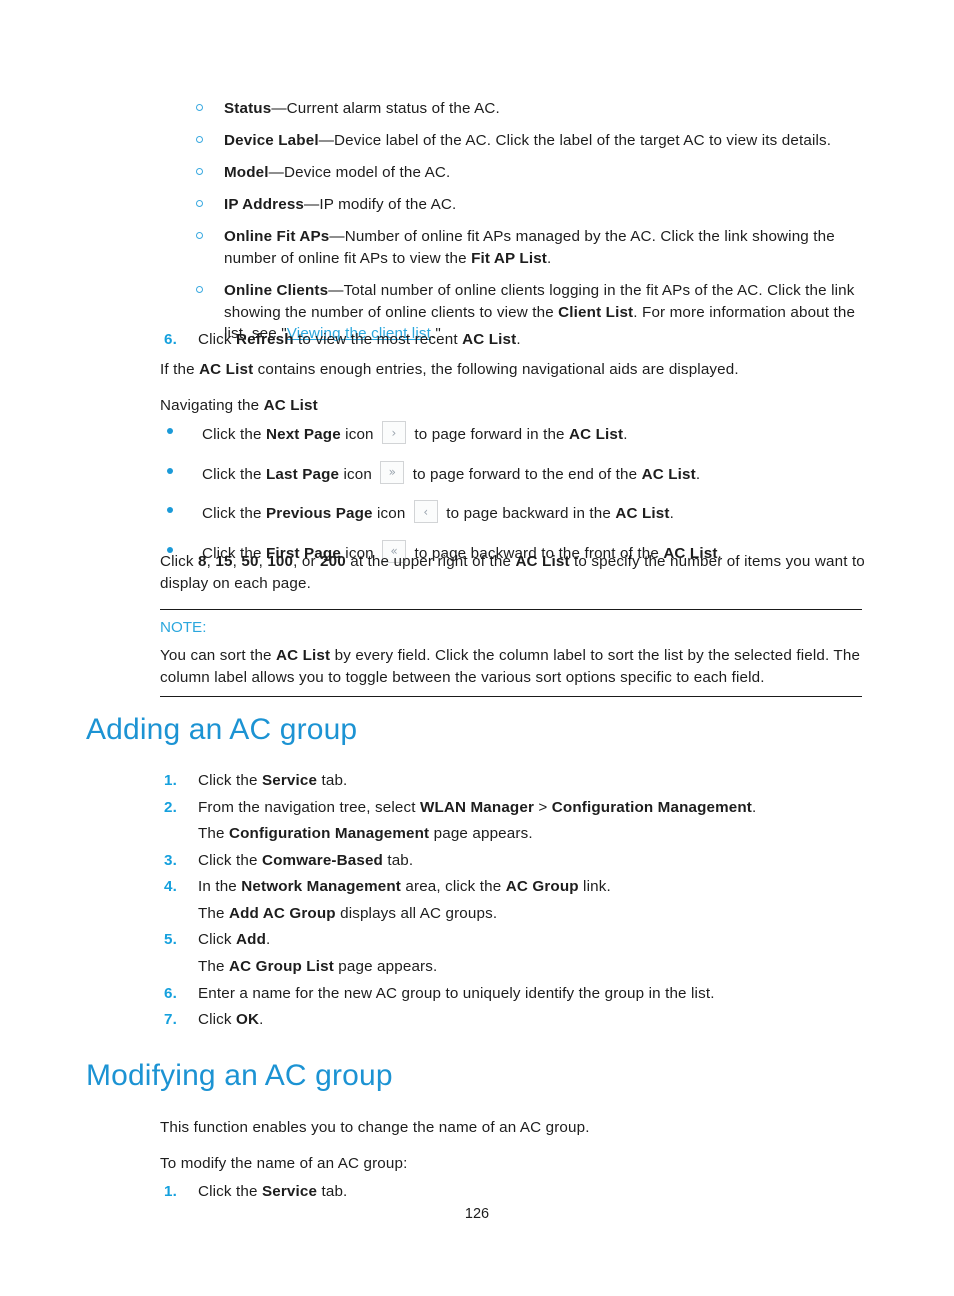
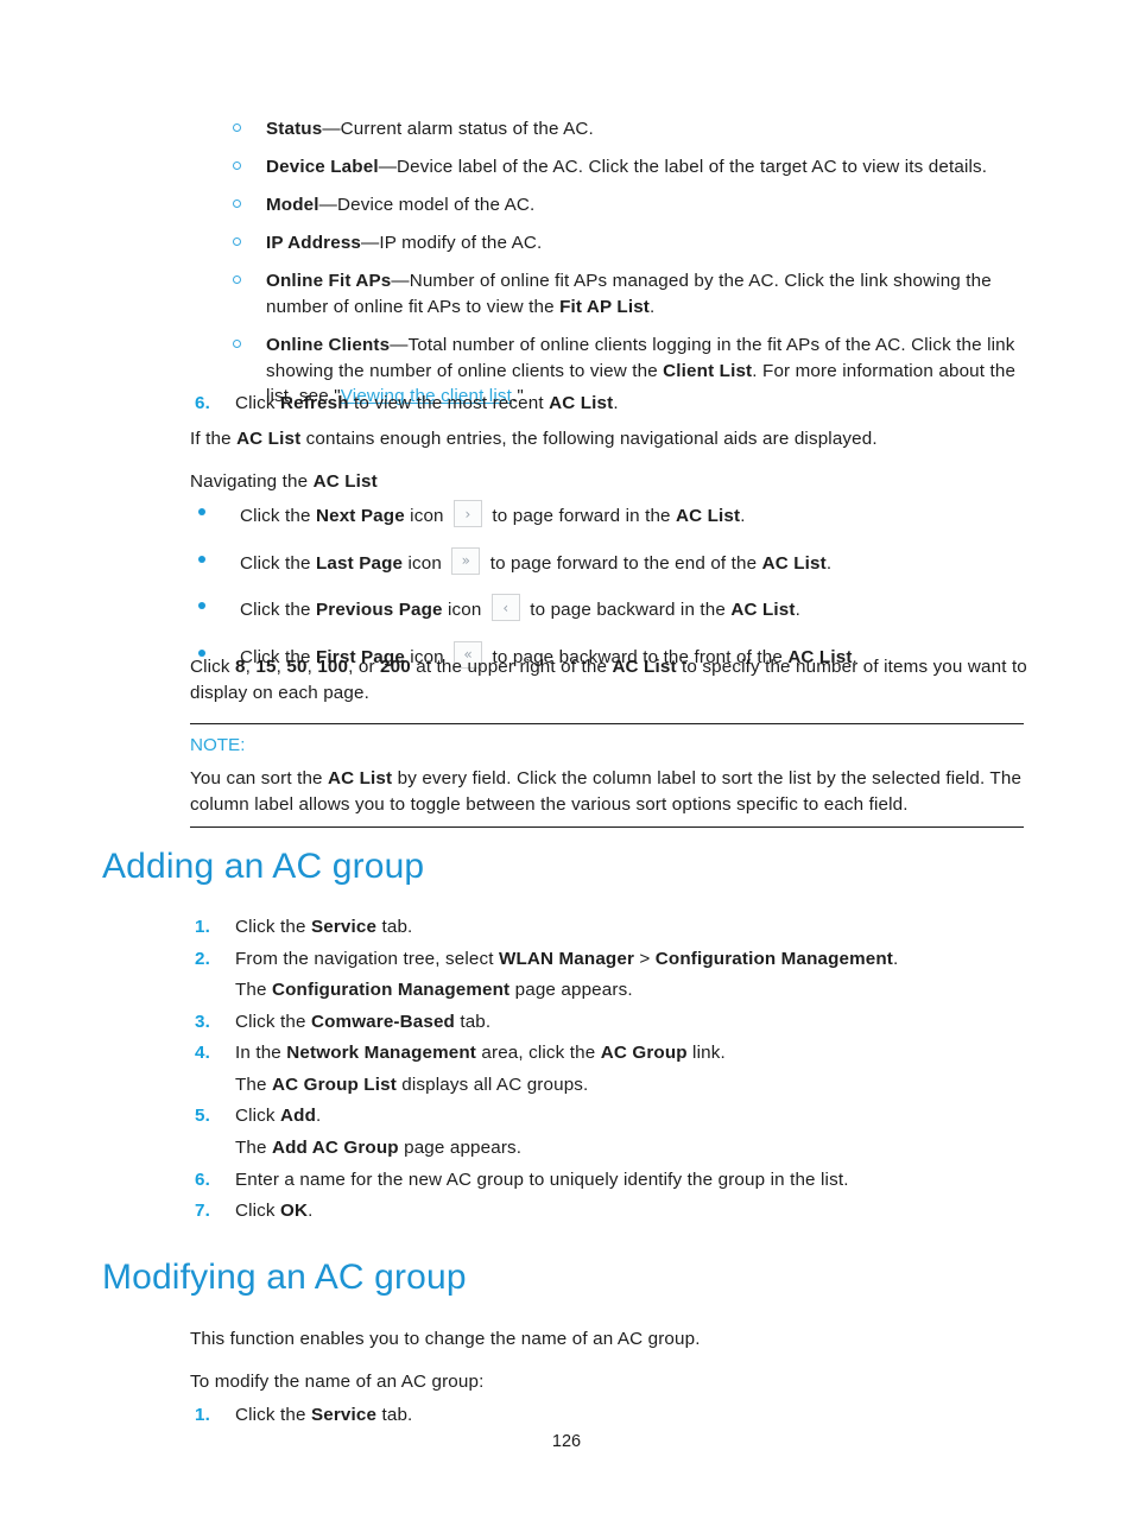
  Status—Current alarm status of the AC.
  Device Label—Device label of the AC. Click the label of the target AC to view its details.
  Model—Device model of the AC.
  IP Address—IP modify of the AC.
  Online Fit APs—Number of online fit APs managed by the AC. Click the link showing the number of online fit APs to view the Fit AP List.
  Online Clients—Total number of online clients logging in the fit APs of the AC. Click the link showing the number of online clients to view the Client List. For more information about the list, see "Viewing the client list."
  6.
  Click Refresh to view the most recent AC List.
  If the AC List contains enough entries, the following navigational aids are displayed.
  Navigating the AC List
  Click the Next Page icon
  ›
  to page forward in the AC List.
  Click the Last Page icon
  »
  to page forward to the end of the AC List.
  Click the Previous Page icon
  ‹
  to page backward in the AC List.
  Click the First Page icon
  «
  to page backward to the front of the AC List.
  Click 8, 15, 50, 100, or 200 at the upper right of the AC List to specify the number of items you want to display on each page.
  NOTE:
  You can sort the AC List by every field. Click the column label to sort the list by the selected field. The column label allows you to toggle between the various sort options specific to each field.
  Adding an AC group
  1.
  Click the Service tab.
  2.
  From the navigation tree, select WLAN Manager > Configuration Management.
  The Configuration Management page appears.
  3.
  Click the Comware-Based tab.
  4.
  In the Network Management area, click the AC Group link.
- The Add AC Group displays all AC groups.
+ The AC Group List displays all AC groups.
  5.
  Click Add.
- The AC Group List page appears.
+ The Add AC Group page appears.
  6.
  Enter a name for the new AC group to uniquely identify the group in the list.
  7.
  Click OK.
  Modifying an AC group
  This function enables you to change the name of an AC group.
  To modify the name of an AC group:
  1.
  Click the Service tab.
  126
